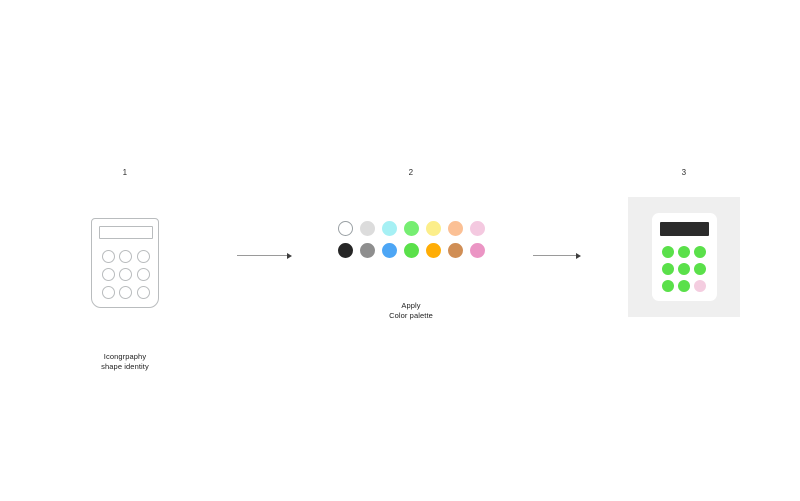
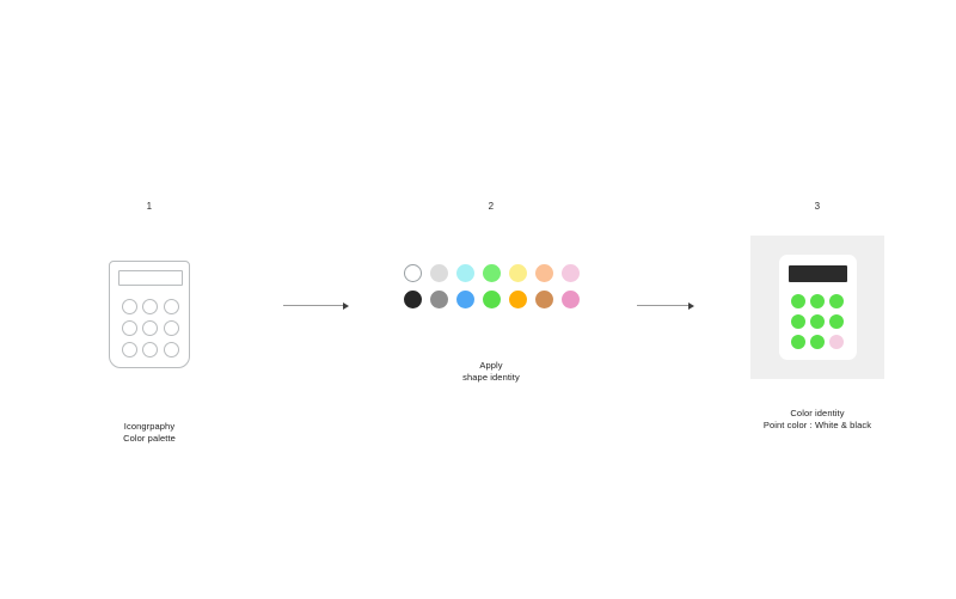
  1
  Icongrpaphy
- shape identity
+ Color palette
  2
  Apply
- Color palette
+ shape identity
  3
+ Color identity
+ Point color : White & black
